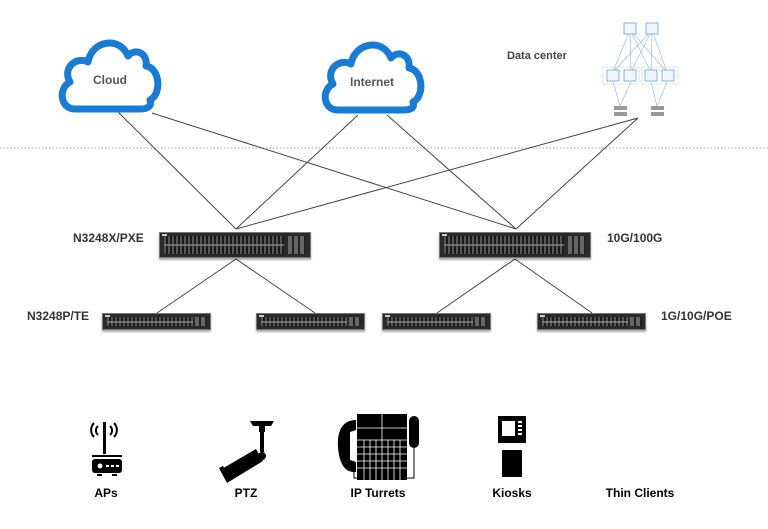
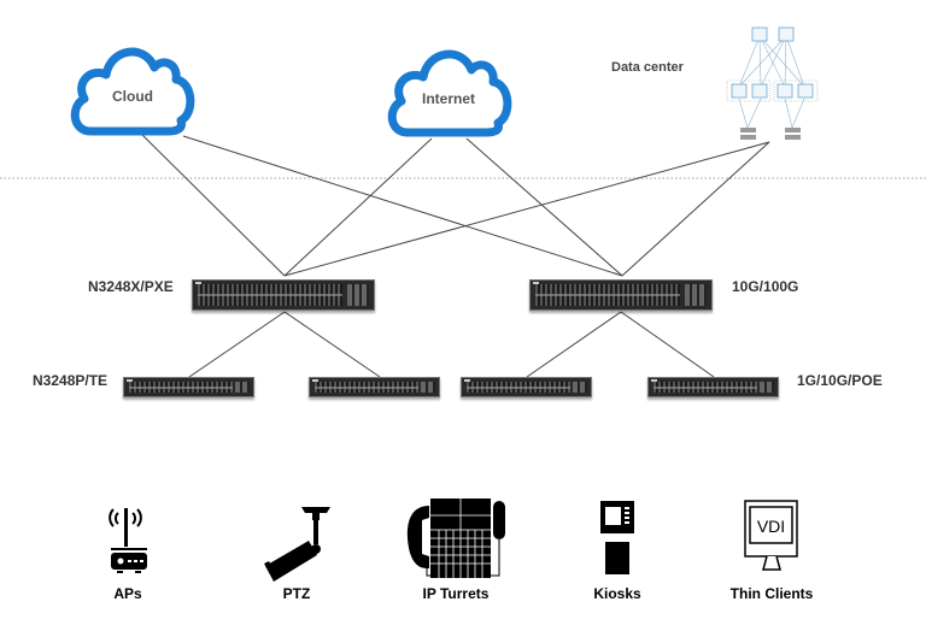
+ VDI
  Cloud
  Internet
  Data center
  N3248X/PXE
  10G/100G
  N3248P/TE
  1G/10G/POE
  APs
  PTZ
  IP Turrets
  Kiosks
  Thin Clients
